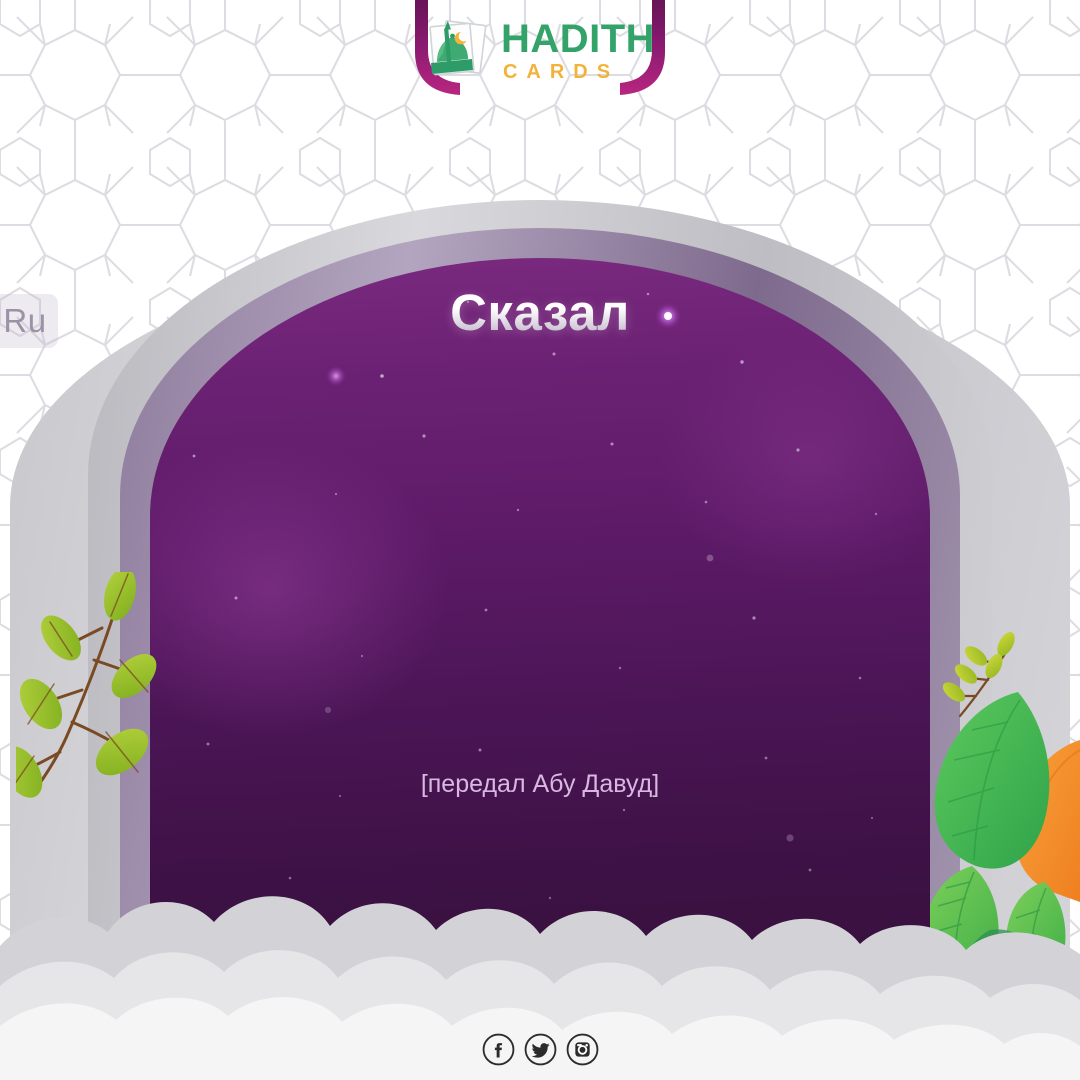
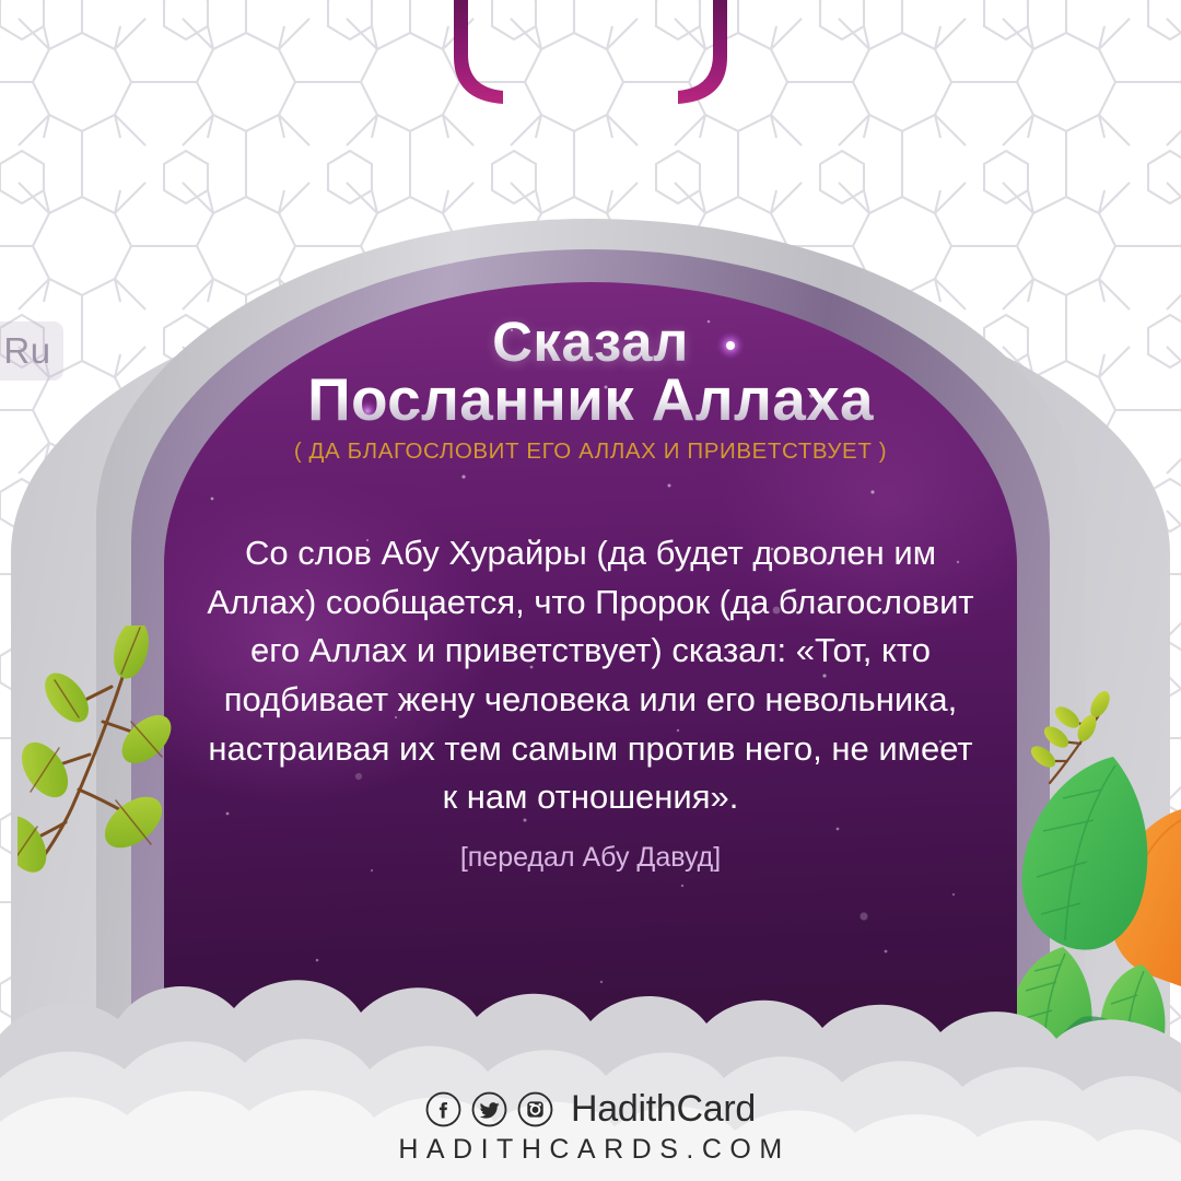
- HADITH
- CARDS
  Ru
  Сказал
+ Посланник Аллаха
+ ( ДА БЛАГОСЛОВИТ ЕГО АЛЛАХ И ПРИВЕТСТВУЕТ )
+ Со слов Абу Хурайры (да будет доволен им Аллах) сообщается, что Пророк (да благословит его Аллах и приветствует) сказал: «Тот, кто подбивает жену человека или его невольника, настраивая их тем самым против него, не имеет к нам отношения».
  [передал Абу Давуд]
+ HadithCard
+ HADITHCARDS.COM
